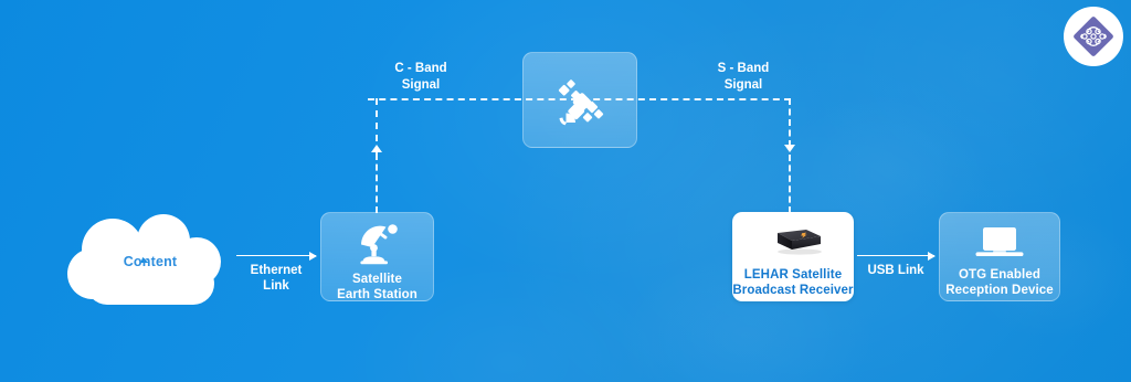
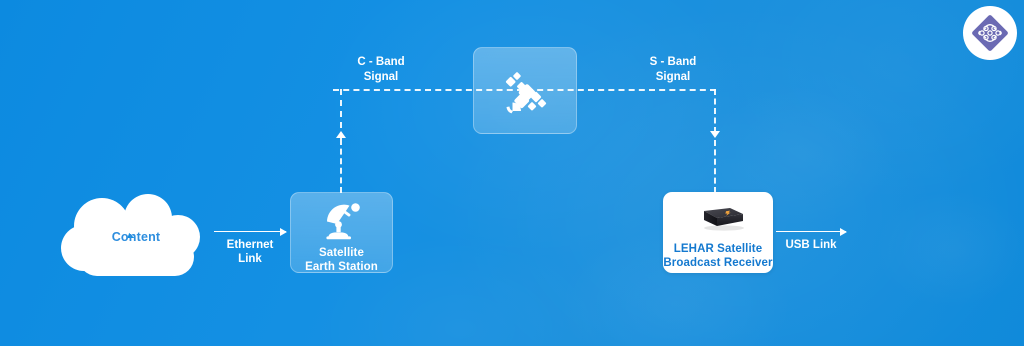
  Content
  Ethernet
  Link
  Satellite
  Earth Station
  C - Band
  Signal
  S - Band
  Signal
  LEHAR Satellite
  Broadcast Receiver
  USB Link
- OTG Enabled
- Reception Device
